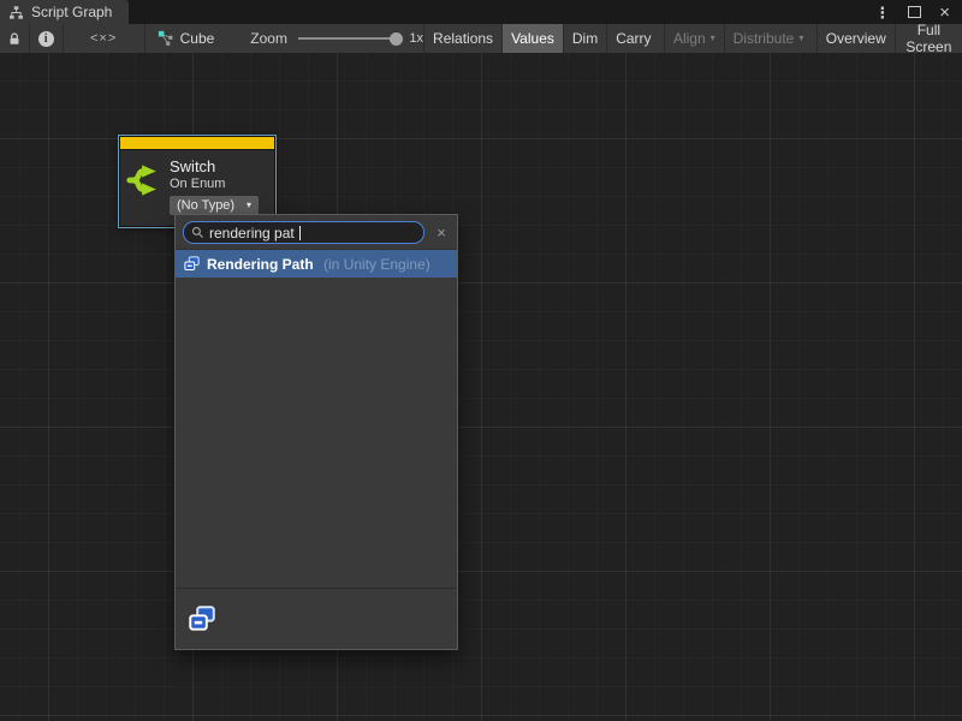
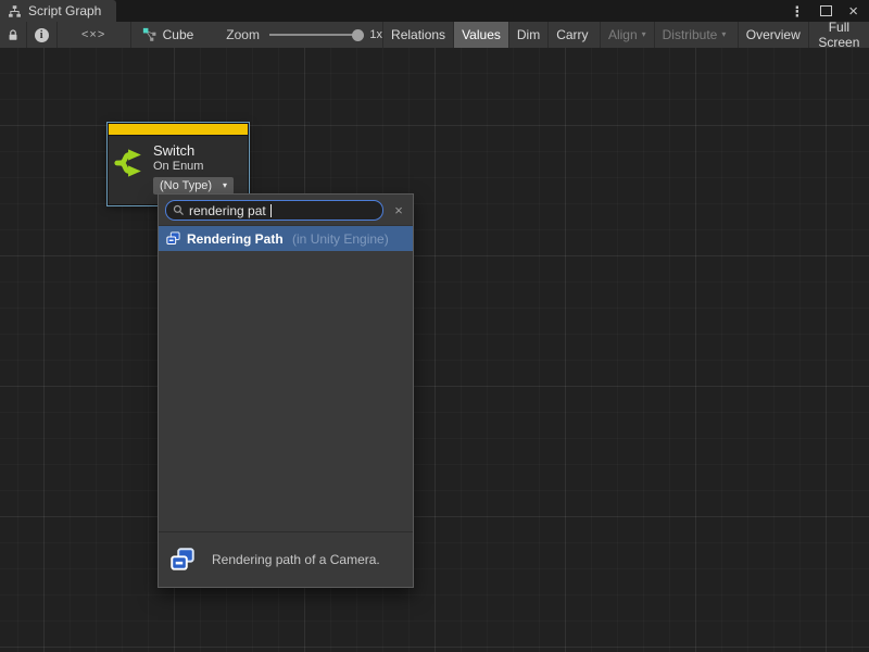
  Script Graph
  ⋮
  ×
  i
  <×>
  Cube
  Zoom
  1x
  Relations
  Values
  Dim
  Carry
  Align
  ▾
  Distribute
  ▾
  Overview
  Full Screen
  Switch
  On Enum
  (No Type)
  ▾
  rendering pat
  ×
  Rendering Path
  (in Unity Engine)
+ Rendering path of a Camera.
